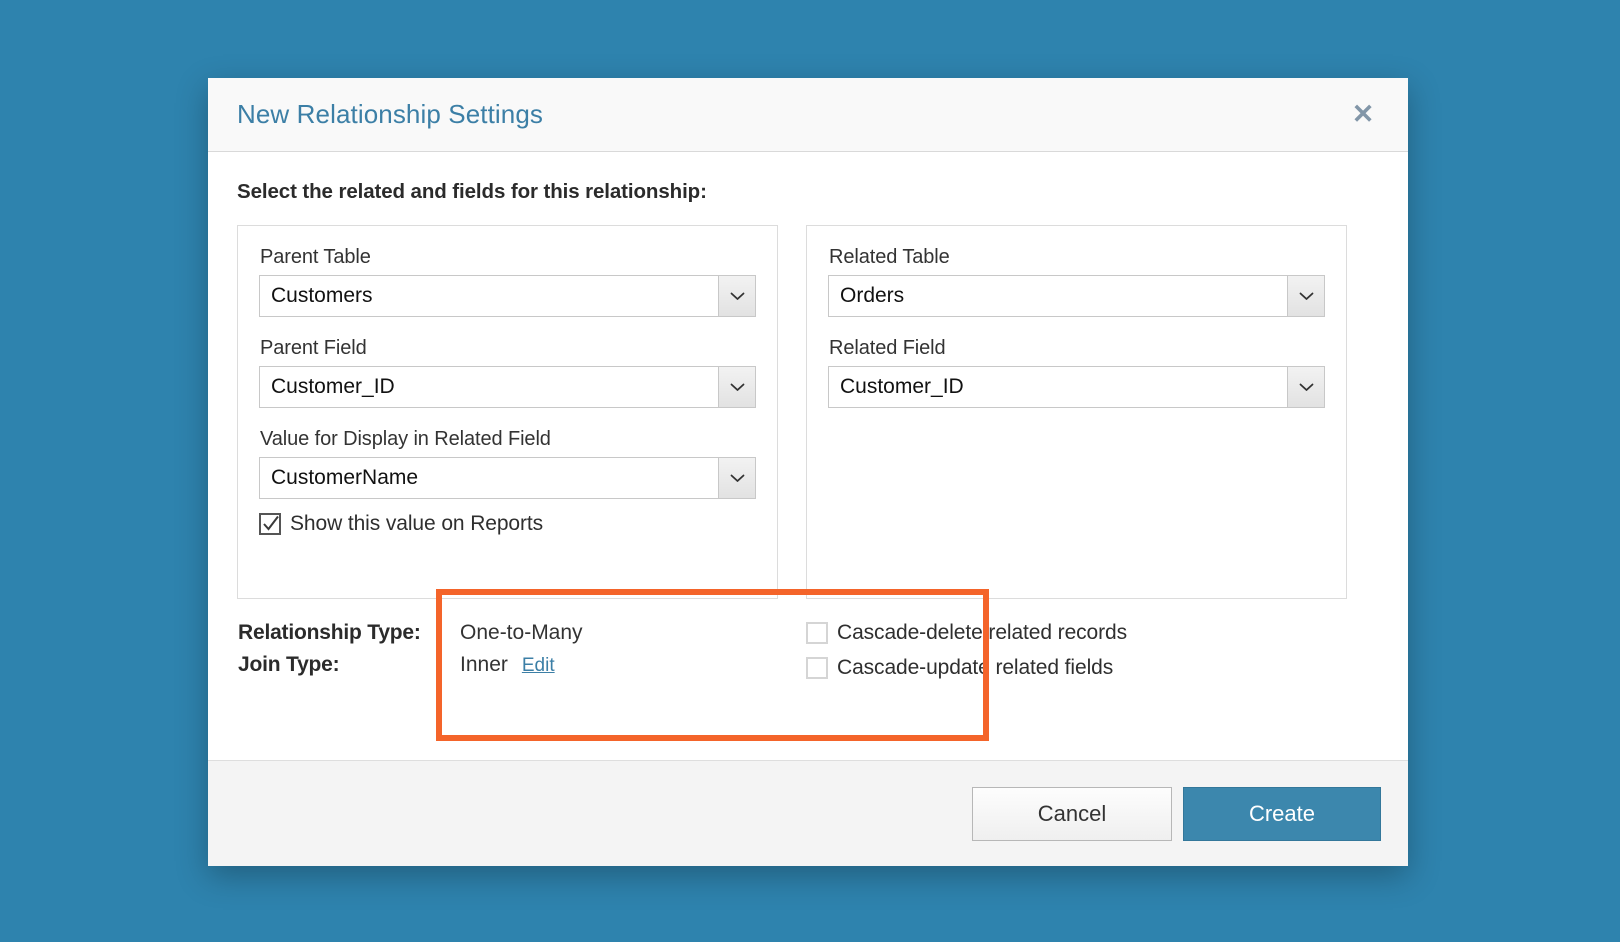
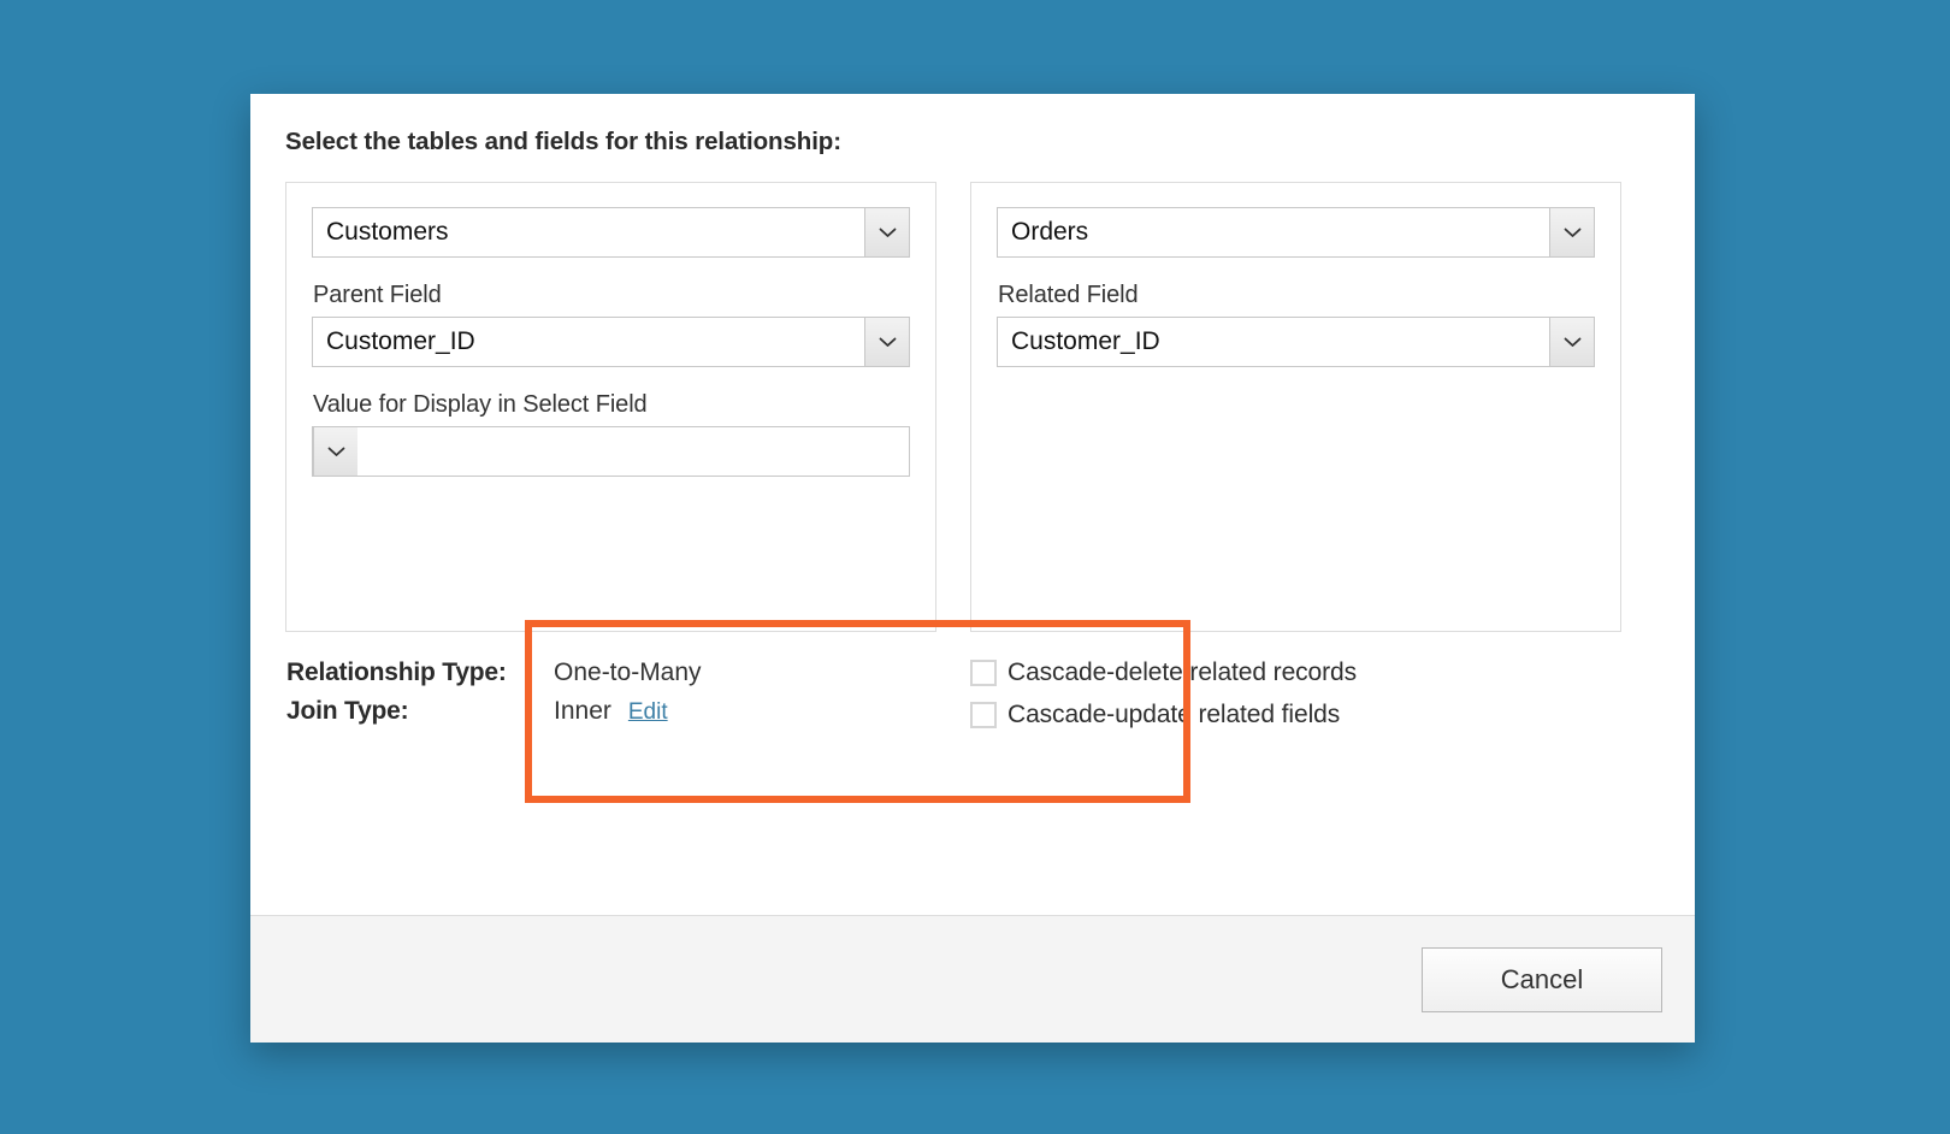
- New Relationship Settings
- ✕
- Select the related and fields for this relationship:
+ Select the tables and fields for this relationship:
- Parent Table
  Customers
  Parent Field
  Customer_ID
- Value for Display in Related Field
+ Value for Display in Select Field
- CustomerName
- Show this value on Reports
- Related Table
  Orders
  Related Field
  Customer_ID
  Relationship Type:
  One-to-Many
  Join Type:
  Inner
  Edit
  Cascade-delete related records
  Cascade-update related fields
  Cancel
- Create
